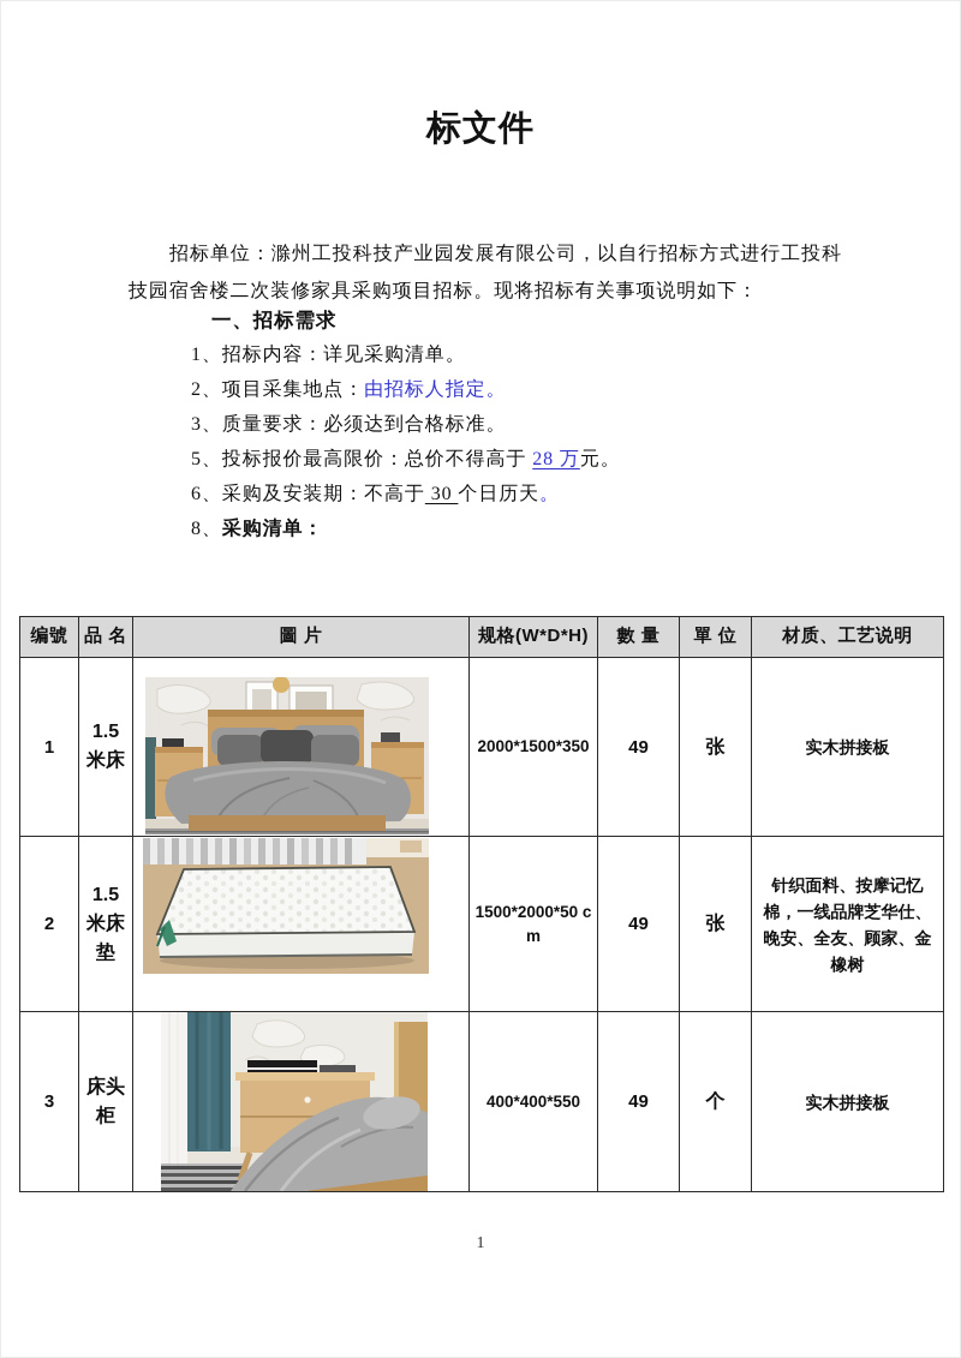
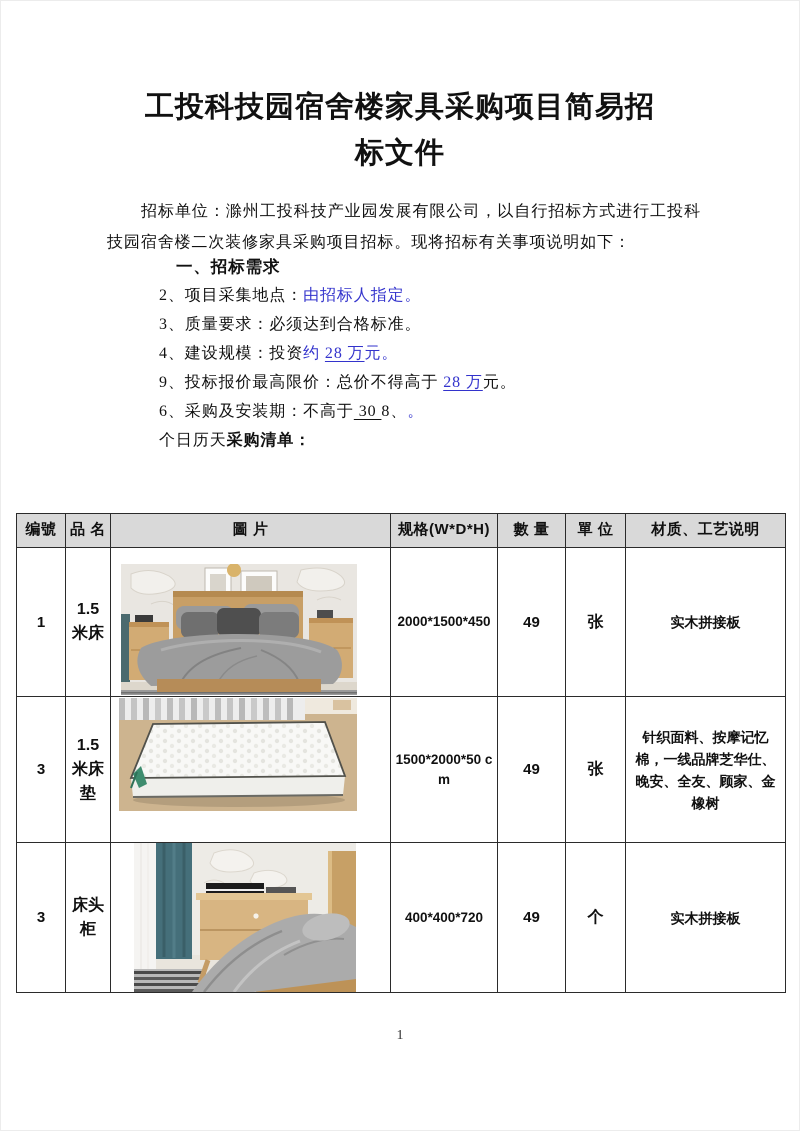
+ 工投科技园宿舍楼家具采购项目简易招
  标文件
  招标单位：滁州工投科技产业园发展有限公司，以自行招标方式进行工投科技园宿舍楼二次装修家具采购项目招标。现将招标有关事项说明如下：
  一、招标需求
- 1、招标内容：详见采购清单。
  2、项目采集地点：由招标人指定。
  3、质量要求：必须达到合格标准。
+ 4、建设规模：投资约 28 万元。
- 5、投标报价最高限价：总价不得高于 28 万元。
+ 9、投标报价最高限价：总价不得高于 28 万元。
- 6、采购及安装期：不高于 30 个日历天。
+ 6、采购及安装期：不高于 30 8、。
- 8、采购清单：
+ 个日历天采购清单：
  编號	品 名	圖 片	规格(W*D*H)	數 量	單 位	材质、工艺说明
- 1	1.5 米床		2000*1500*350	49	张	实木拼接板
+ 1	1.5 米床		2000*1500*450	49	张	实木拼接板
- 2	1.5 米床垫		1500*2000*50 cm	49	张	针织面料、按摩记忆棉，一线品牌芝华仕、晚安、全友、顾家、金橡树
+ 3	1.5 米床垫		1500*2000*50 cm	49	张	针织面料、按摩记忆棉，一线品牌芝华仕、晚安、全友、顾家、金橡树
- 3	床头柜		400*400*550	49	个	实木拼接板
+ 3	床头柜		400*400*720	49	个	实木拼接板
  1
